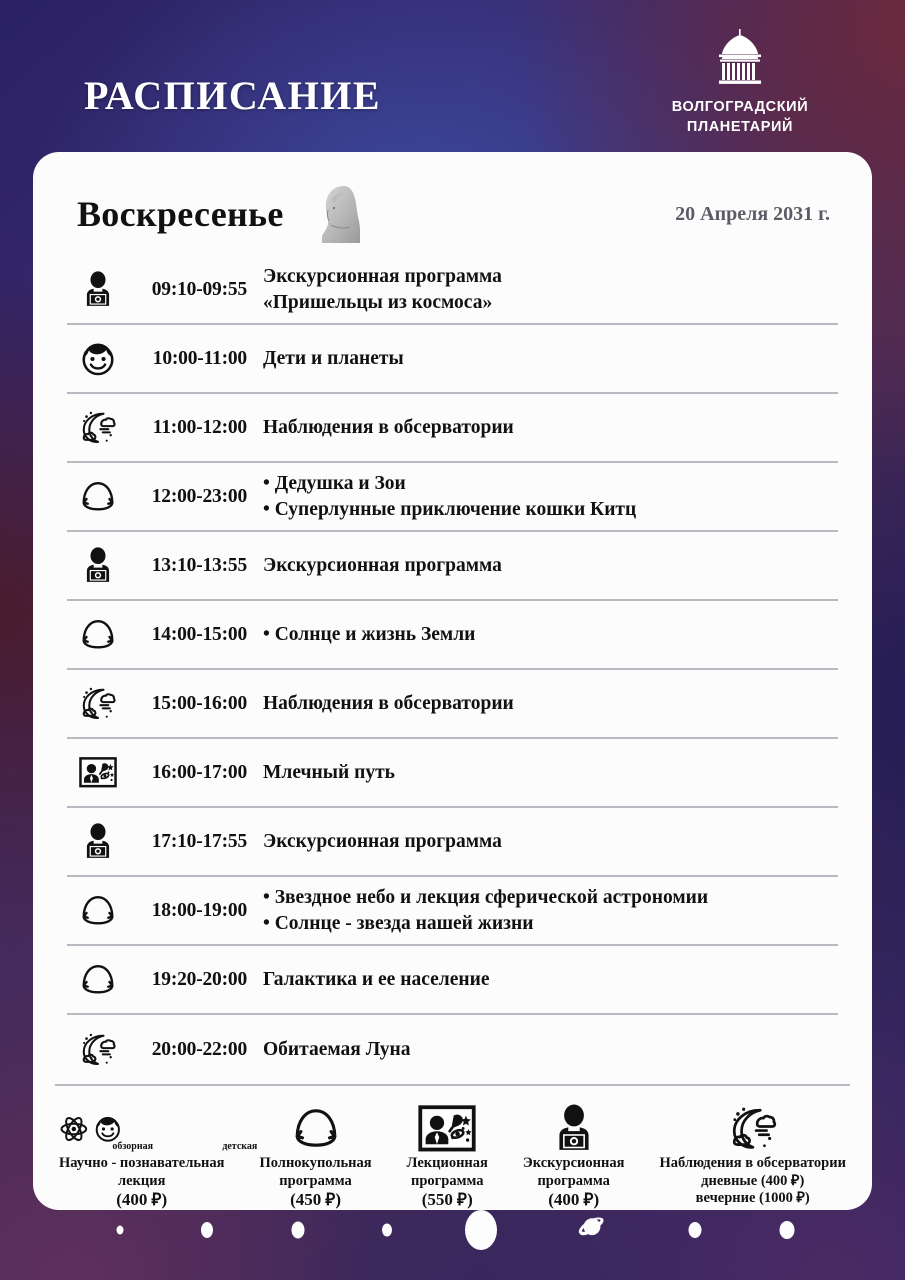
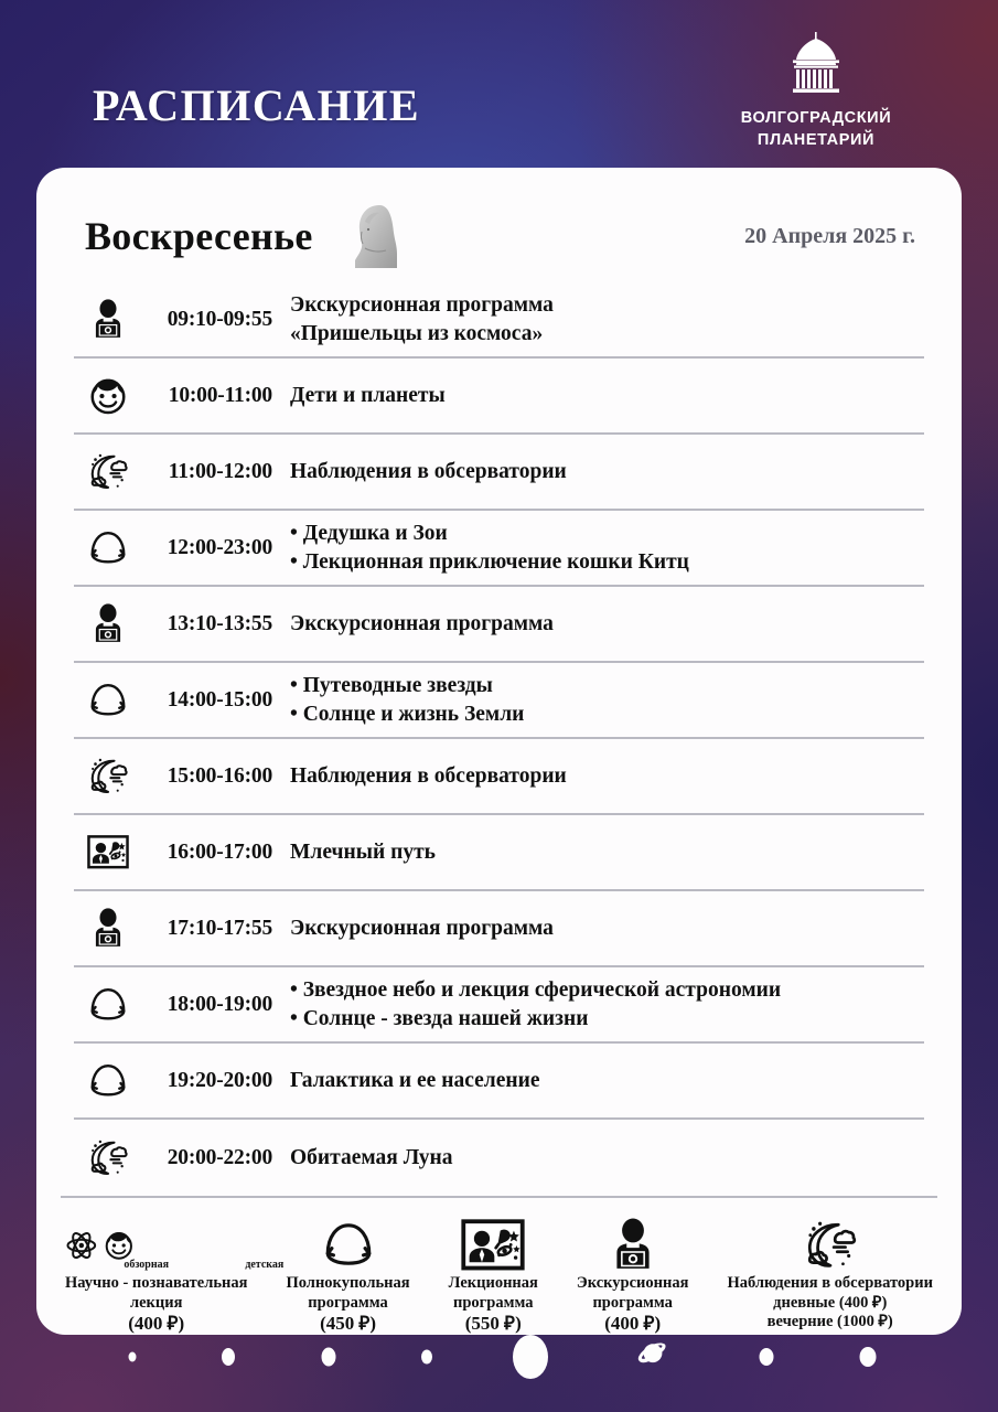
  РАСПИСАНИЕ
  ВОЛГОГРАДСКИЙ
  ПЛАНЕТАРИЙ
  Воскресенье
- 20 Апреля 2031 г.
+ 20 Апреля 2025 г.
  09:10-09:55
  Экскурсионная программа
  «Пришельцы из космоса»
  10:00-11:00
  Дети и планеты
  11:00-12:00
  Наблюдения в обсерватории
  12:00-23:00
  • Дедушка и Зои
- • Суперлунные приключение кошки Китц
+ • Лекционная приключение кошки Китц
  13:10-13:55
  Экскурсионная программа
  14:00-15:00
+ • Путеводные звезды
  • Солнце и жизнь Земли
  15:00-16:00
  Наблюдения в обсерватории
  16:00-17:00
  Млечный путь
  17:10-17:55
  Экскурсионная программа
  18:00-19:00
  • Звездное небо и лекция сферической астрономии
  • Солнце - звезда нашей жизни
  19:20-20:00
  Галактика и ее население
  20:00-22:00
  Обитаемая Луна
  обзорная
  детская
  Научно - познавательная
  лекция
  (400 ₽)
  Полнокупольная
  программа
  (450 ₽)
  Лекционная
  программа
  (550 ₽)
  Экскурсионная
  программа
  (400 ₽)
  Наблюдения в обсерватории
  дневные (400 ₽)
  вечерние (1000 ₽)
